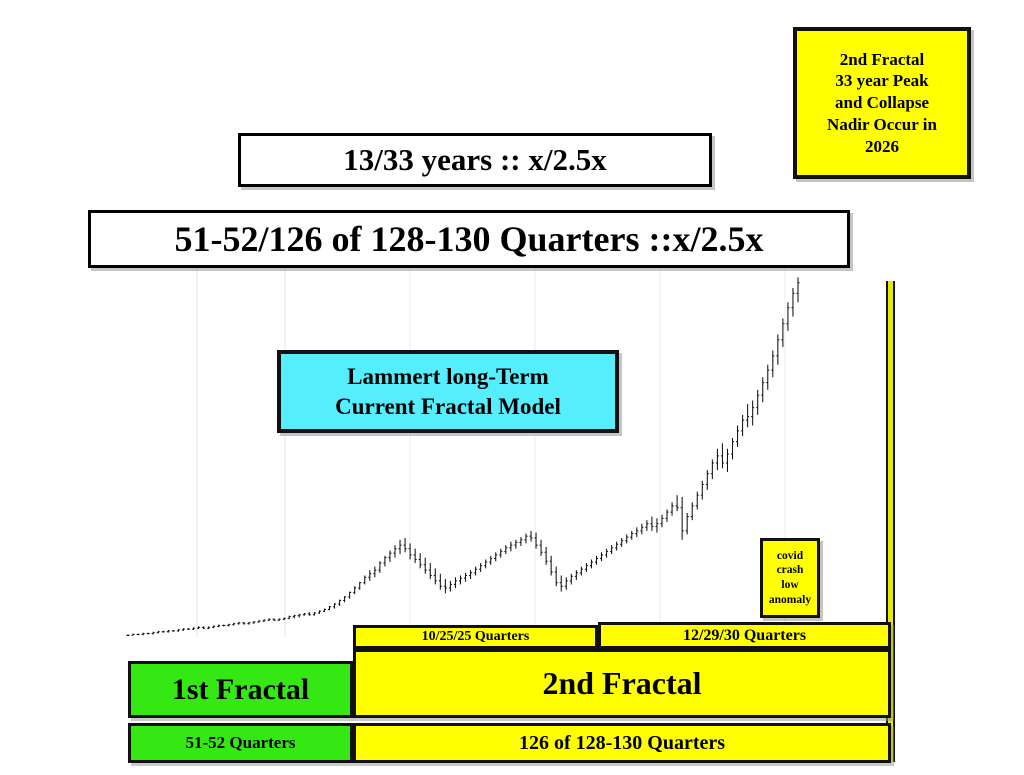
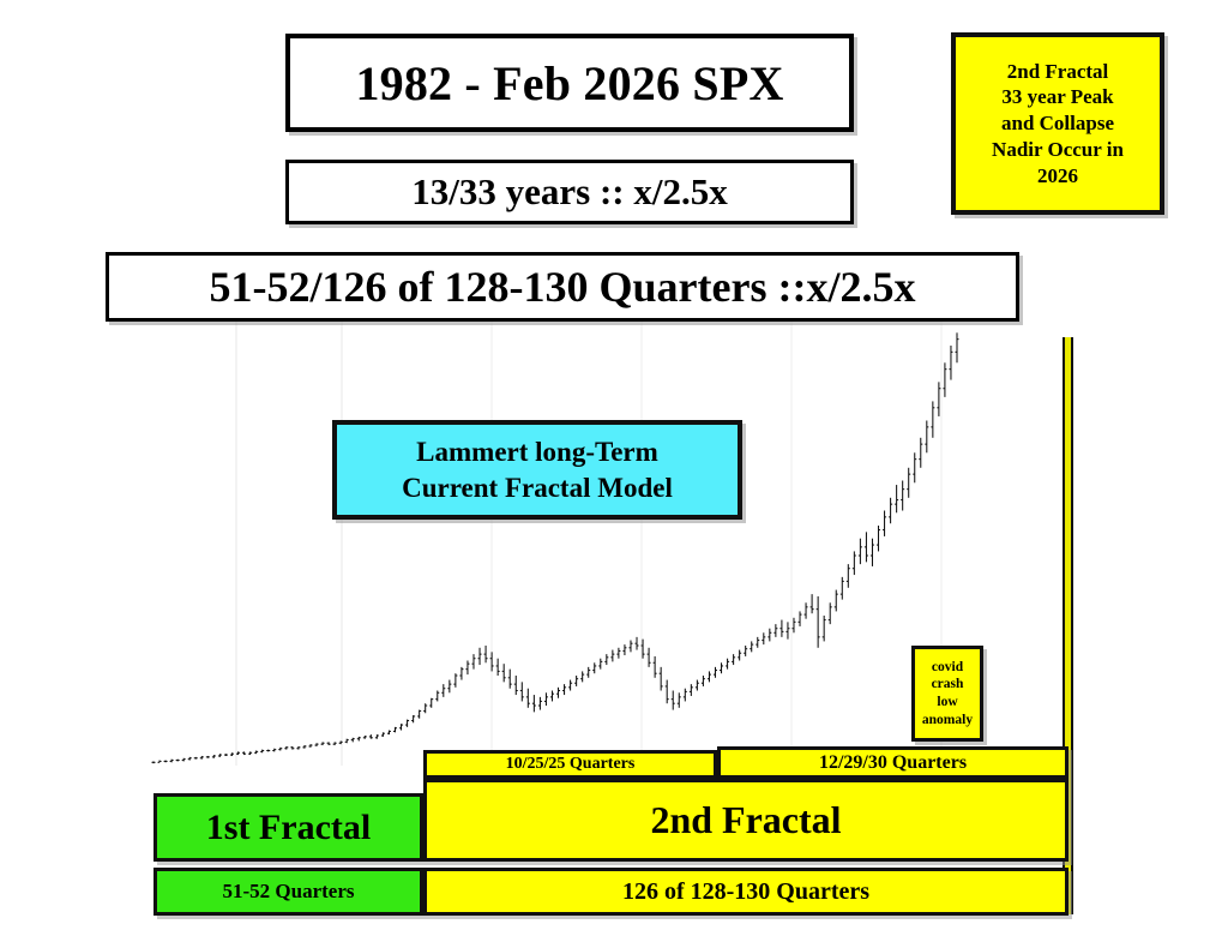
+ 1982 - Feb 2026 SPX
  13/33 years :: x/2.5x
  51-52/126 of 128-130 Quarters ::x/2.5x
  2nd Fractal
  33 year Peak
  and Collapse
  Nadir Occur in
  2026
  covid
  crash
  low
  anomaly
  Lammert long-Term
  Current Fractal Model
  10/25/25 Quarters
  12/29/30 Quarters
  1st Fractal
  2nd Fractal
  51-52 Quarters
  126 of 128-130 Quarters
